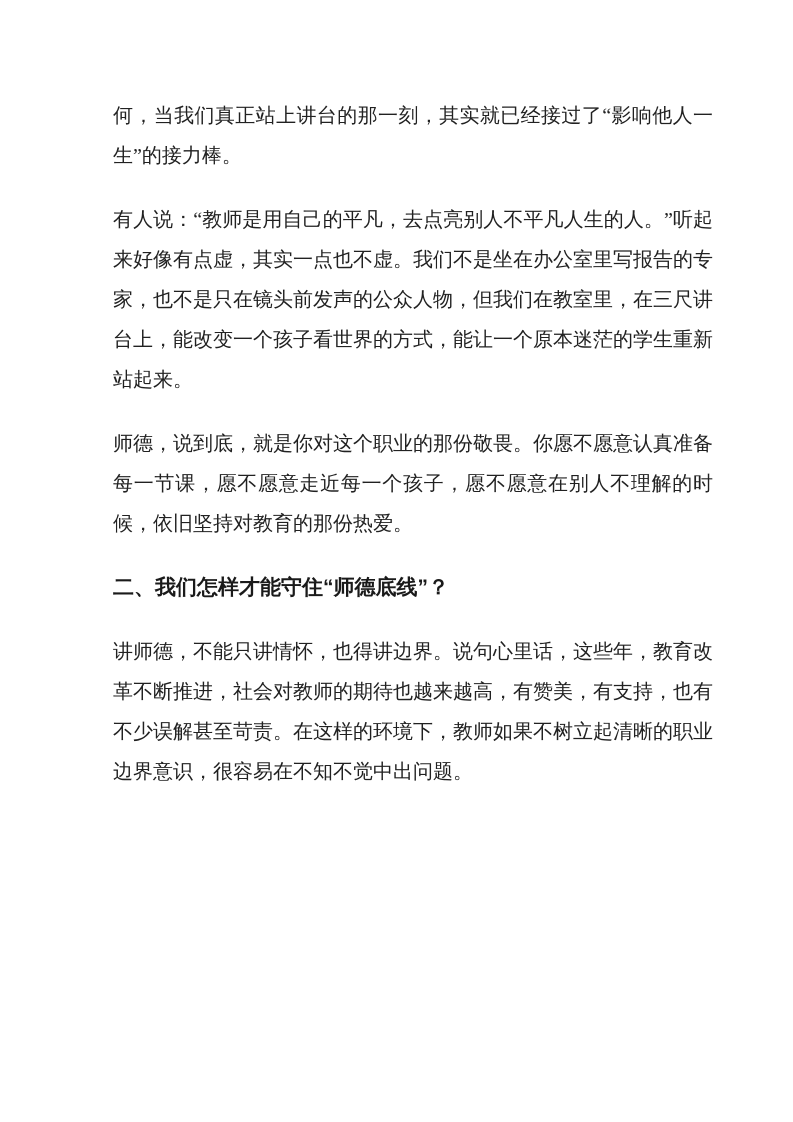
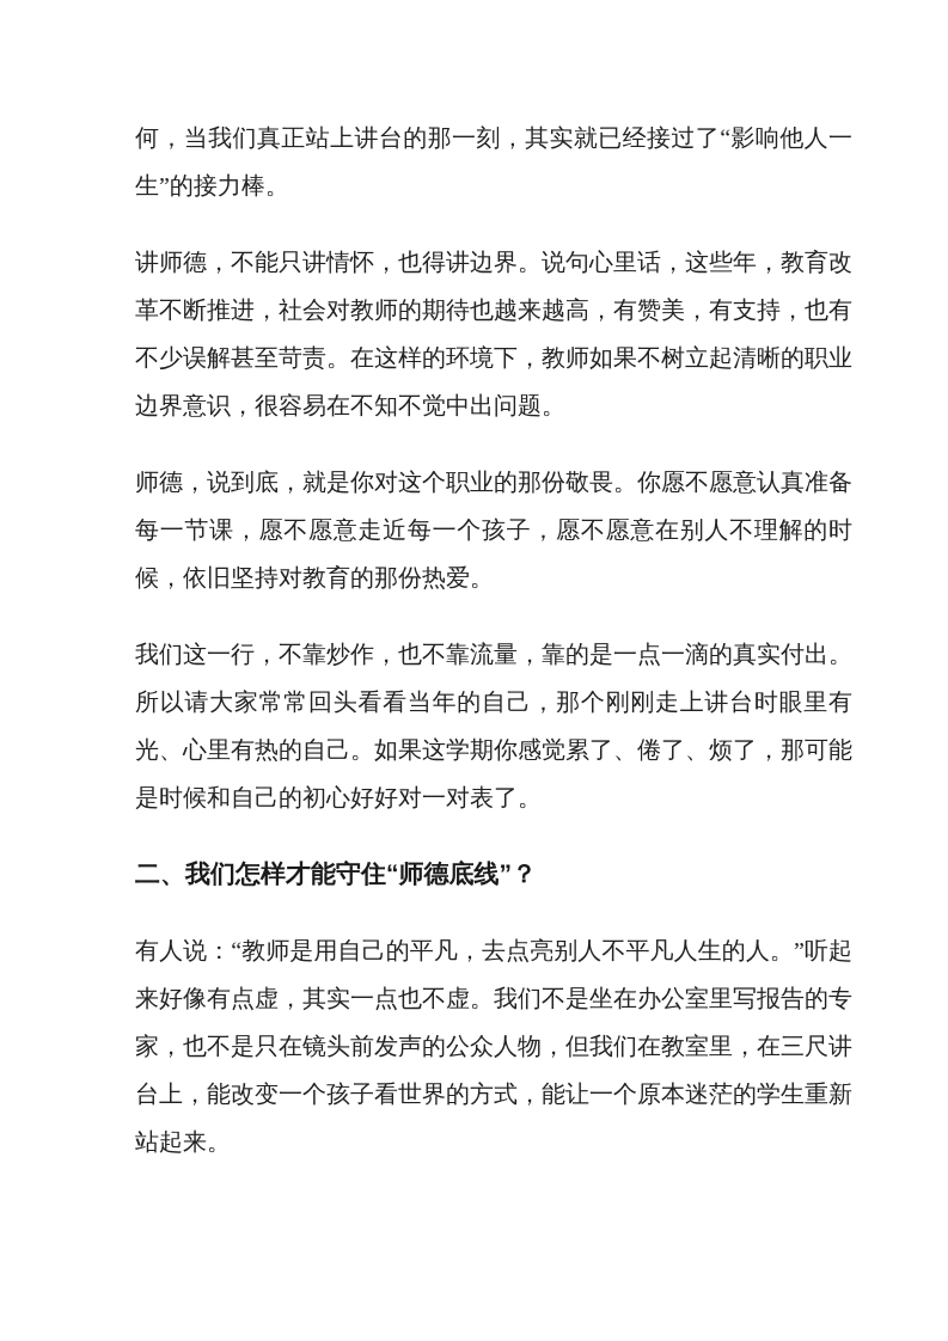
  何，当我们真正站上讲台的那一刻，其实就已经接过了“影响他人一生”的接力棒。
- 有人说：“教师是用自己的平凡，去点亮别人不平凡人生的人。”听起来好像有点虚，其实一点也不虚。我们不是坐在办公室里写报告的专家，也不是只在镜头前发声的公众人物，但我们在教室里，在三尺讲台上，能改变一个孩子看世界的方式，能让一个原本迷茫的学生重新站起来。
+ 讲师德，不能只讲情怀，也得讲边界。说句心里话，这些年，教育改革不断推进，社会对教师的期待也越来越高，有赞美，有支持，也有不少误解甚至苛责。在这样的环境下，教师如果不树立起清晰的职业边界意识，很容易在不知不觉中出问题。
  师德，说到底，就是你对这个职业的那份敬畏。你愿不愿意认真准备每一节课，愿不愿意走近每一个孩子，愿不愿意在别人不理解的时候，依旧坚持对教育的那份热爱。
+ 我们这一行，不靠炒作，也不靠流量，靠的是一点一滴的真实付出。所以请大家常常回头看看当年的自己，那个刚刚走上讲台时眼里有光、心里有热的自己。如果这学期你感觉累了、倦了、烦了，那可能是时候和自己的初心好好对一对表了。
  二、我们怎样才能守住“师德底线”？
- 讲师德，不能只讲情怀，也得讲边界。说句心里话，这些年，教育改革不断推进，社会对教师的期待也越来越高，有赞美，有支持，也有不少误解甚至苛责。在这样的环境下，教师如果不树立起清晰的职业边界意识，很容易在不知不觉中出问题。
+ 有人说：“教师是用自己的平凡，去点亮别人不平凡人生的人。”听起来好像有点虚，其实一点也不虚。我们不是坐在办公室里写报告的专家，也不是只在镜头前发声的公众人物，但我们在教室里，在三尺讲台上，能改变一个孩子看世界的方式，能让一个原本迷茫的学生重新站起来。
